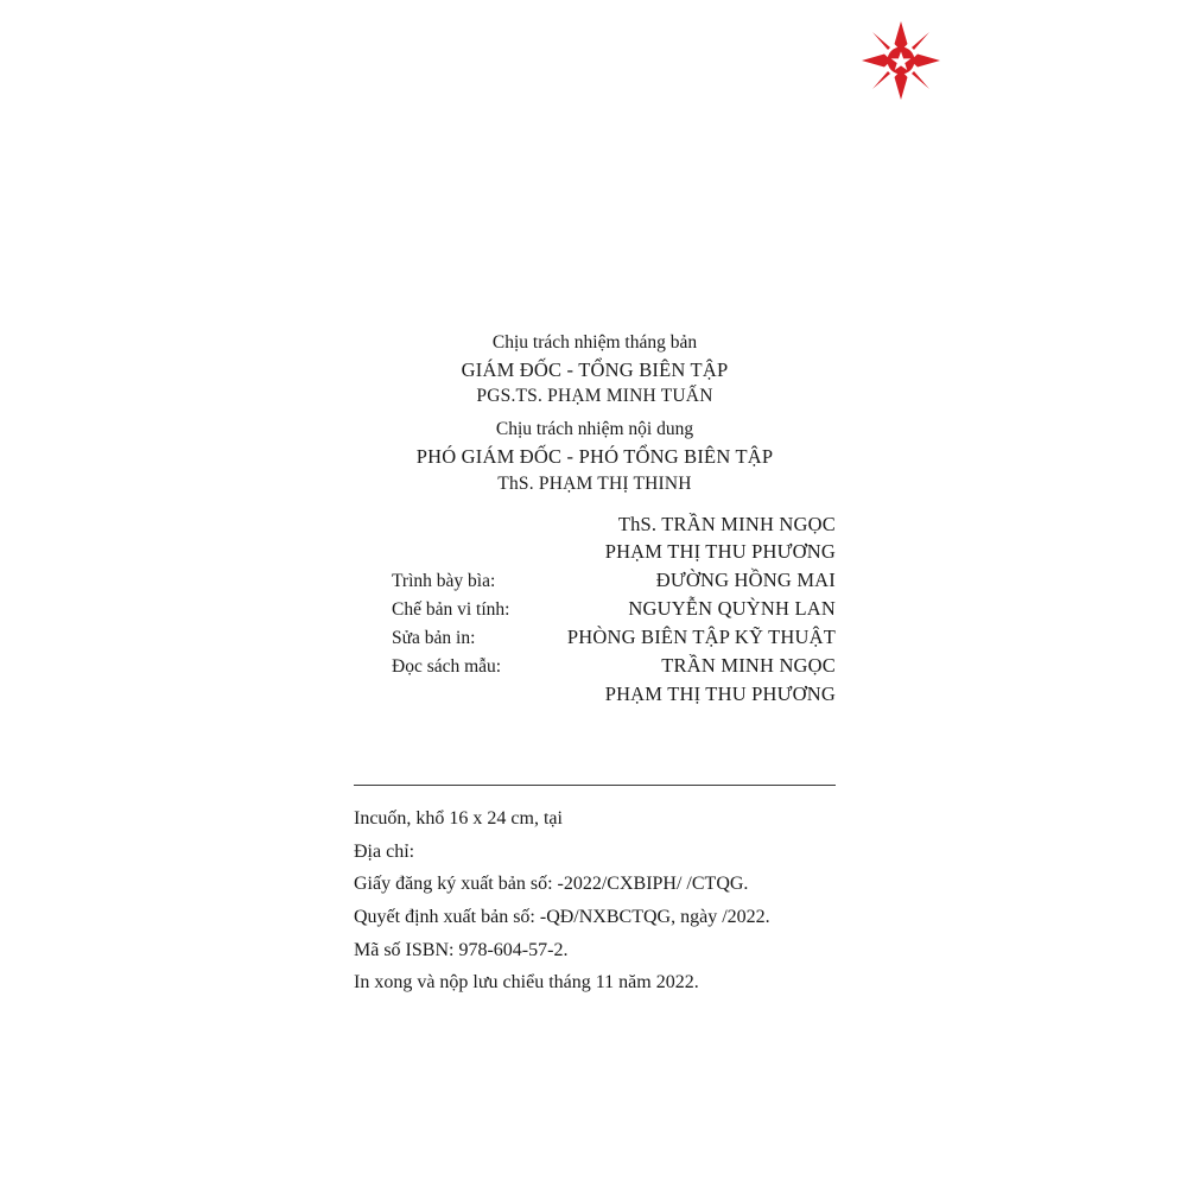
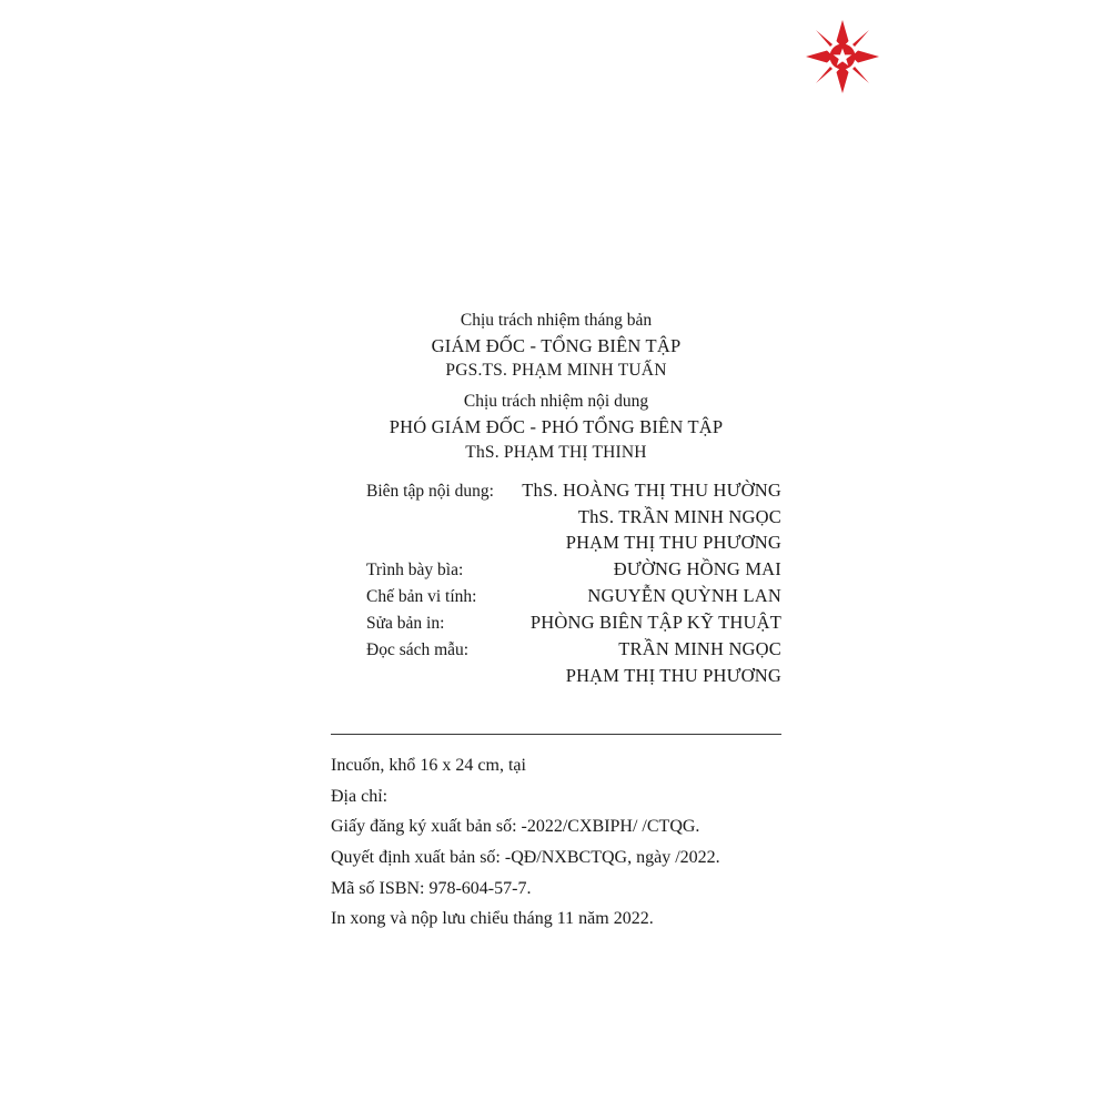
  Chịu trách nhiệm tháng bản
  GIÁM ĐỐC - TỔNG BIÊN TẬP
  PGS.TS. PHẠM MINH TUẤN
  Chịu trách nhiệm nội dung
  PHÓ GIÁM ĐỐC - PHÓ TỔNG BIÊN TẬP
  ThS. PHẠM THỊ THINH
+ Biên tập nội dung:
+ ThS. HOÀNG THỊ THU HƯỜNG
  ThS. TRẦN MINH NGỌC
  PHẠM THỊ THU PHƯƠNG
  Trình bày bìa:
  ĐƯỜNG HỒNG MAI
  Chế bản vi tính:
  NGUYỄN QUỲNH LAN
  Sửa bản in:
  PHÒNG BIÊN TẬP KỸ THUẬT
  Đọc sách mẫu:
  TRẦN MINH NGỌC
  PHẠM THỊ THU PHƯƠNG
  Incuốn, khổ 16 x 24 cm, tại
  Địa chỉ:
  Giấy đăng ký xuất bản số: -2022/CXBIPH/ /CTQG.
  Quyết định xuất bản số: -QĐ/NXBCTQG, ngày /2022.
- Mã số ISBN: 978-604-57-2.
+ Mã số ISBN: 978-604-57-7.
  In xong và nộp lưu chiểu tháng 11 năm 2022.
